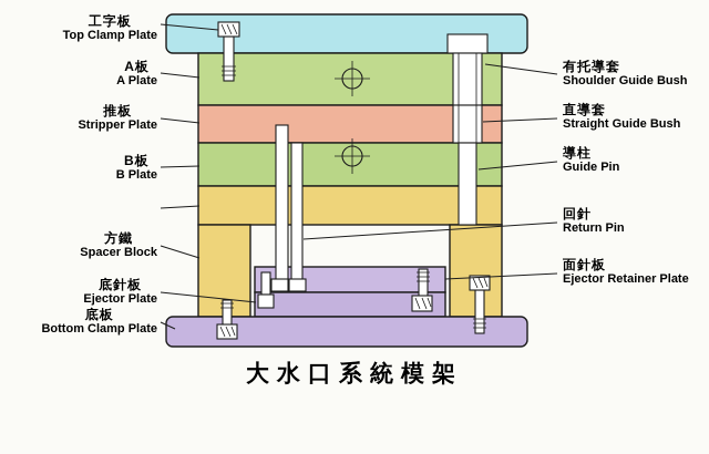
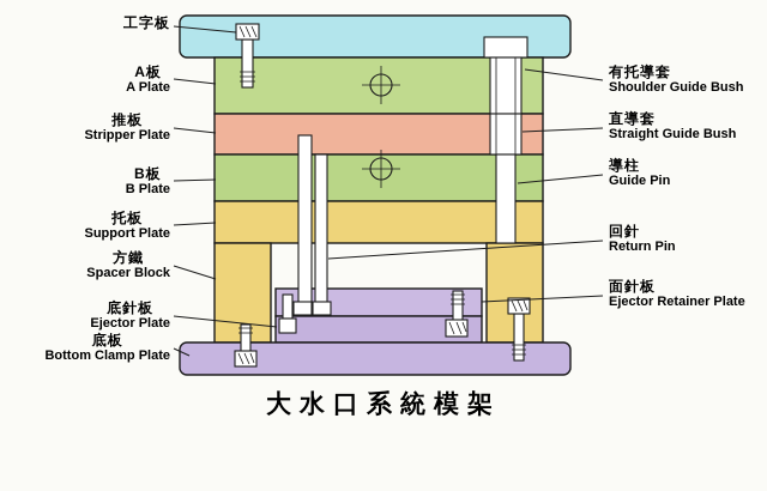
  工字板
- Top Clamp Plate
  A板
  A Plate
  推板
  Stripper Plate
  B板
  B Plate
+ 托板
+ Support Plate
  方鐵
  Spacer Block
  底針板
  Ejector Plate
  底板
  Bottom Clamp Plate
  有托導套
  Shoulder Guide Bush
  直導套
  Straight Guide Bush
  導柱
  Guide Pin
  回針
  Return Pin
  面針板
  Ejector Retainer Plate
  大水口系統模架
